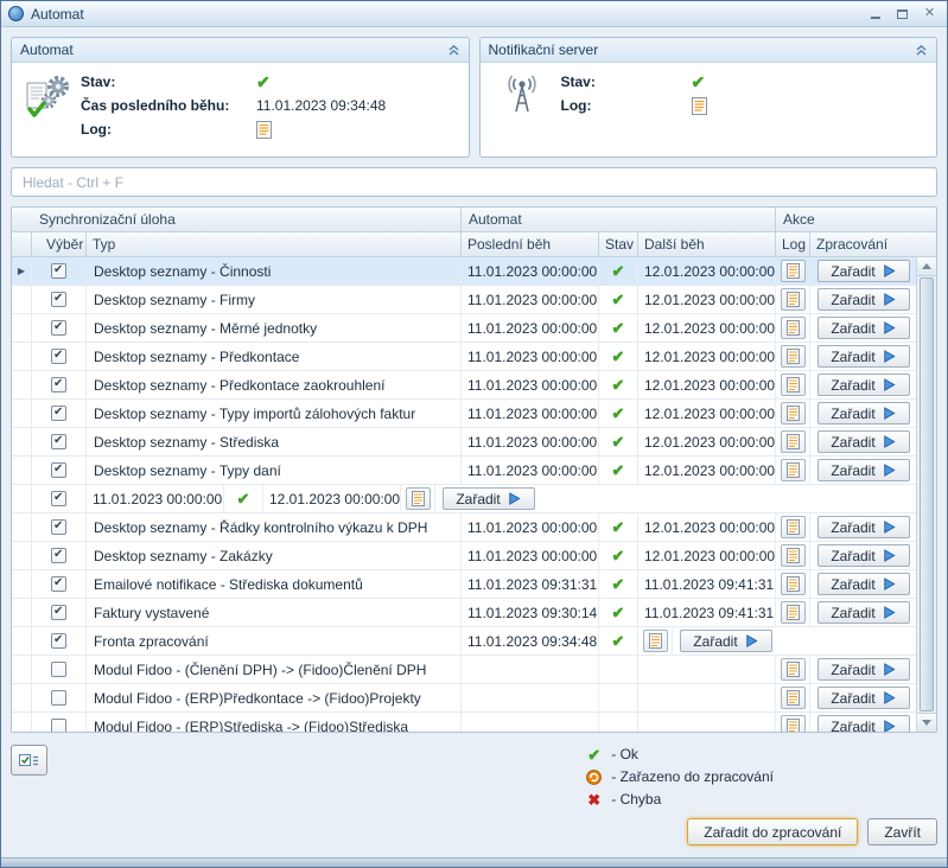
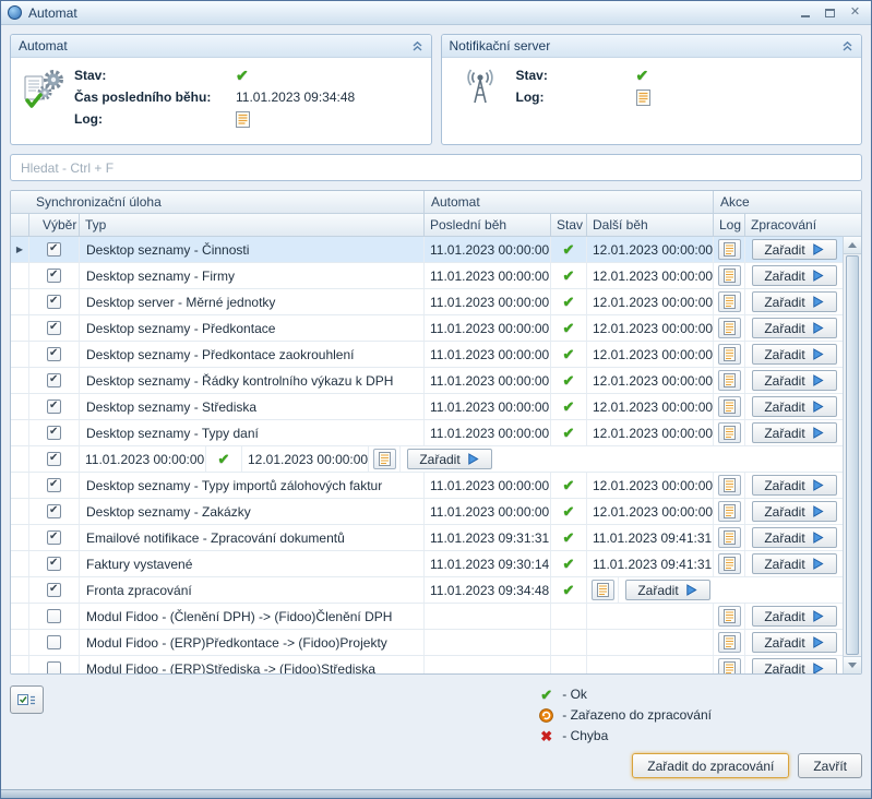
  Automat
  ✕
  Automat
  Stav:
  ✔
  Čas posledního běhu:
  11.01.2023 09:34:48
  Log:
  Notifikační server
  Stav:
  ✔
  Log:
  Hledat - Ctrl + F
  Synchronizační úloha
  Automat
  Akce
  Výběr
  Typ
  Poslední běh
  Stav
  Další běh
  Log
  Zpracování
  ▶
  Desktop seznamy - Činnosti
  11.01.2023 00:00:00
  ✔
  12.01.2023 00:00:00
  Zařadit
  Desktop seznamy - Firmy
  11.01.2023 00:00:00
  ✔
  12.01.2023 00:00:00
  Zařadit
- Desktop seznamy - Měrné jednotky
+ Desktop server - Měrné jednotky
  11.01.2023 00:00:00
  ✔
  12.01.2023 00:00:00
  Zařadit
  Desktop seznamy - Předkontace
  11.01.2023 00:00:00
  ✔
  12.01.2023 00:00:00
  Zařadit
  Desktop seznamy - Předkontace zaokrouhlení
  11.01.2023 00:00:00
  ✔
  12.01.2023 00:00:00
  Zařadit
- Desktop seznamy - Typy importů zálohových faktur
+ Desktop seznamy - Řádky kontrolního výkazu k DPH
  11.01.2023 00:00:00
  ✔
  12.01.2023 00:00:00
  Zařadit
  Desktop seznamy - Střediska
  11.01.2023 00:00:00
  ✔
  12.01.2023 00:00:00
  Zařadit
  Desktop seznamy - Typy daní
  11.01.2023 00:00:00
  ✔
  12.01.2023 00:00:00
  Zařadit
  11.01.2023 00:00:00
  ✔
  12.01.2023 00:00:00
  Zařadit
- Desktop seznamy - Řádky kontrolního výkazu k DPH
+ Desktop seznamy - Typy importů zálohových faktur
  11.01.2023 00:00:00
  ✔
  12.01.2023 00:00:00
  Zařadit
  Desktop seznamy - Zakázky
  11.01.2023 00:00:00
  ✔
  12.01.2023 00:00:00
  Zařadit
- Emailové notifikace - Střediska dokumentů
+ Emailové notifikace - Zpracování dokumentů
  11.01.2023 09:31:31
  ✔
  11.01.2023 09:41:31
  Zařadit
  Faktury vystavené
  11.01.2023 09:30:14
  ✔
  11.01.2023 09:41:31
  Zařadit
  Fronta zpracování
  11.01.2023 09:34:48
  ✔
  Zařadit
  Modul Fidoo - (Členění DPH) -> (Fidoo)Členění DPH
  Zařadit
  Modul Fidoo - (ERP)Předkontace -> (Fidoo)Projekty
  Zařadit
  Modul Fidoo - (ERP)Střediska -> (Fidoo)Střediska
  Zařadit
  ✔
  - Ok
  - Zařazeno do zpracování
  ✖
  - Chyba
  Zařadit do zpracování
  Zavřít
